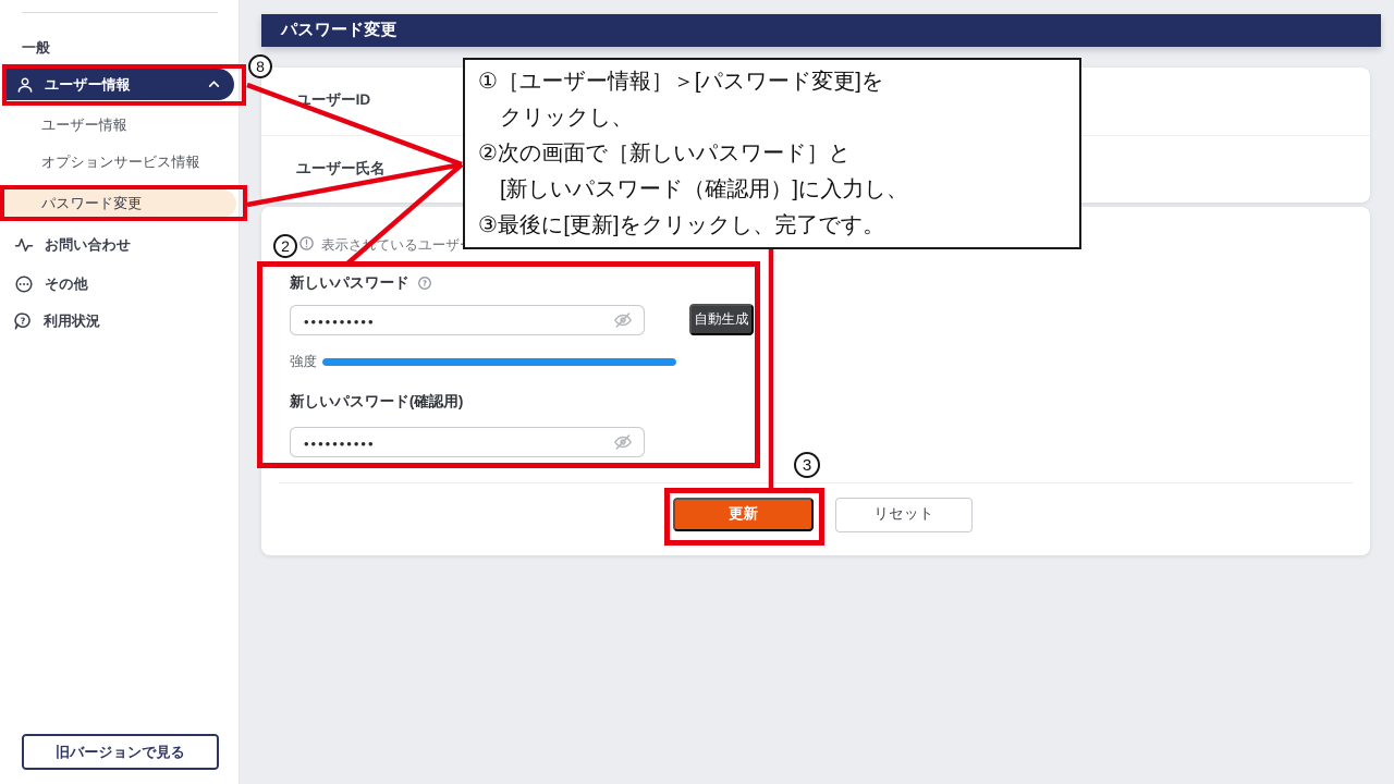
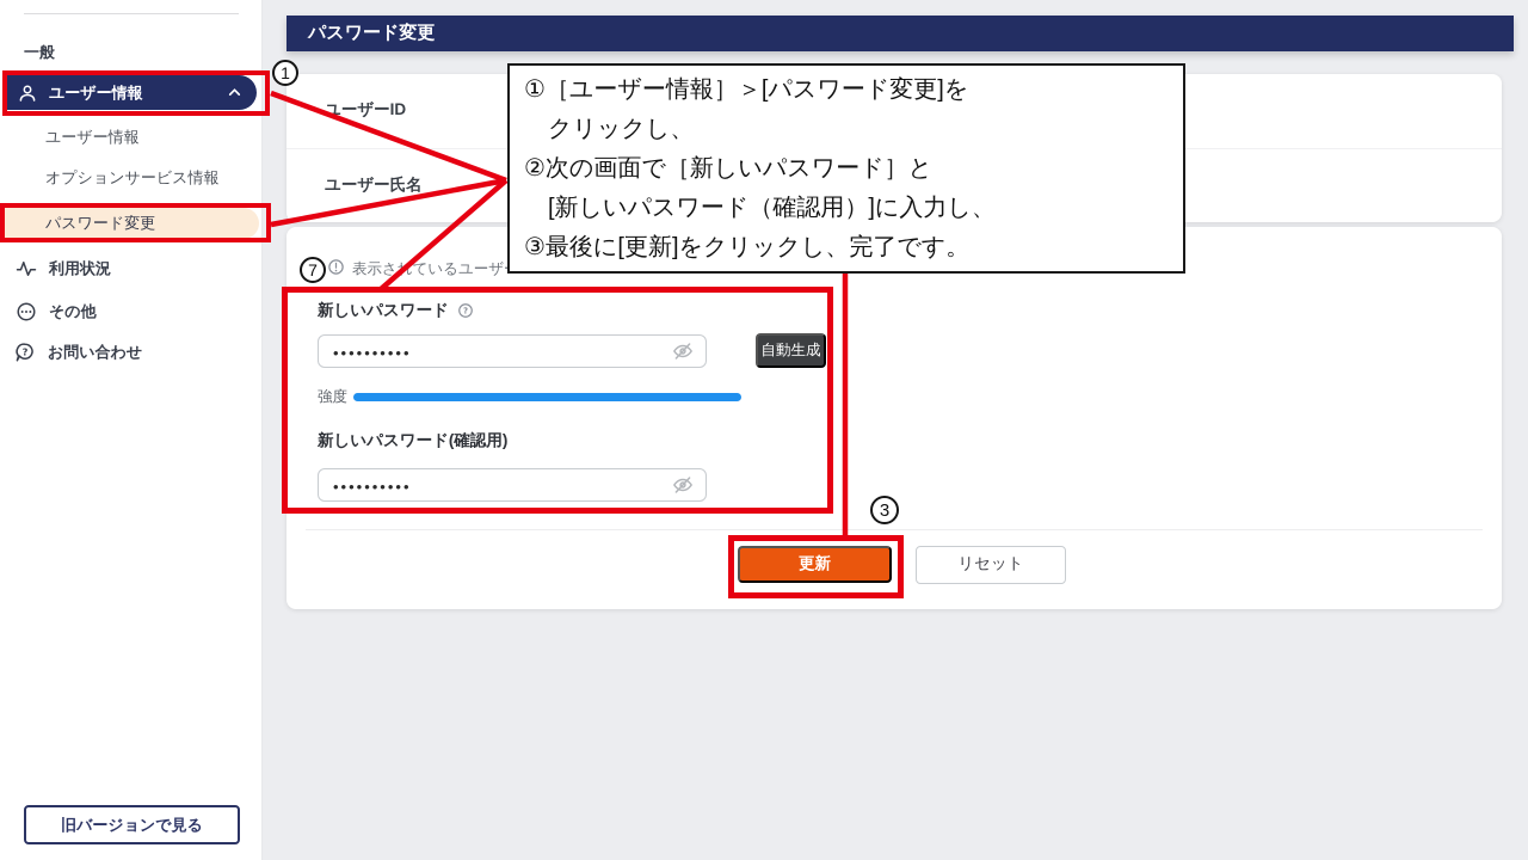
  一般
  ユーザー情報
  ユーザー情報
  オプションサービス情報
  パスワード変更
- お問い合わせ
+ 利用状況
  その他
  ?
- 利用状況
+ お問い合わせ
  旧バージョンで見る
  パスワード変更
  ユーザーID
  ユーザー氏名
  新しいパスワード
  ?
  ••••••••••
  自動生成
  強度
  新しいパスワード(確認用)
  ••••••••••
  更新
  リセット
  ①［ユーザー情報］＞[パスワード変更]を
  クリックし、
  ②次の画面で［新しいパスワード］と
  [新しいパスワード（確認用）]に入力し、
  ③最後に[更新]をクリックし、完了です。
- 8
+ 1
- 2
+ 7
  3
